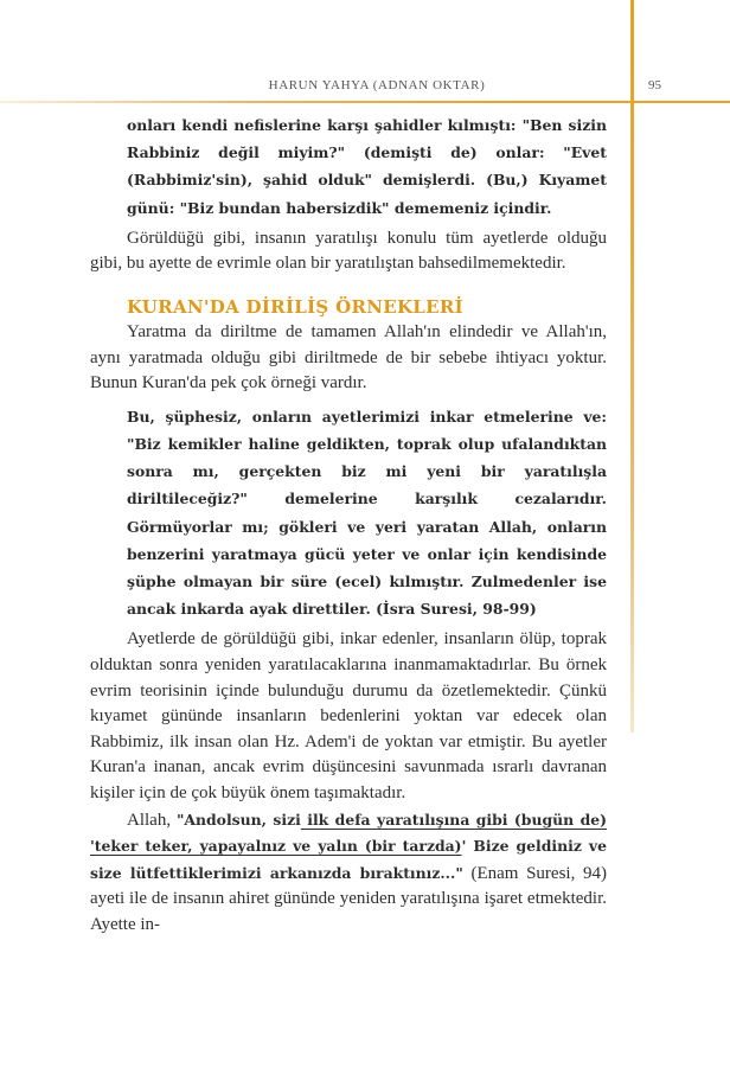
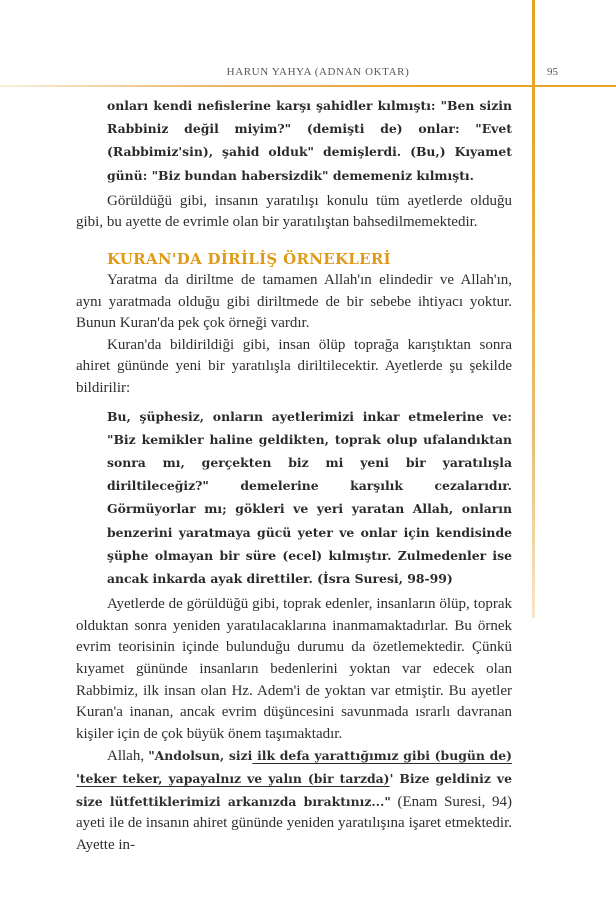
  HARUN YAHYA (ADNAN OKTAR)
  95
- onları kendi nefislerine karşı şahidler kılmıştı: "Ben sizin Rabbiniz değil miyim?" (demişti de) onlar: "Evet (Rabbimiz'sin), şahid olduk" demişlerdi. (Bu,) Kıyamet günü: "Biz bundan habersizdik" dememeniz içindir.
+ onları kendi nefislerine karşı şahidler kılmıştı: "Ben sizin Rabbiniz değil miyim?" (demişti de) onlar: "Evet (Rabbimiz'sin), şahid olduk" demişlerdi. (Bu,) Kıyamet günü: "Biz bundan habersizdik" dememeniz kılmıştı.
  Görüldüğü gibi, insanın yaratılışı konulu tüm ayetlerde olduğu gibi, bu ayette de evrimle olan bir yaratılıştan bahsedilmemektedir.
  KURAN'DA DİRİLİŞ ÖRNEKLERİ
  Yaratma da diriltme de tamamen Allah'ın elindedir ve Allah'ın, aynı yaratmada olduğu gibi diriltmede de bir sebebe ihtiyacı yoktur. Bunun Kuran'da pek çok örneği vardır.
+ Kuran'da bildirildiği gibi, insan ölüp toprağa karıştıktan sonra ahiret gününde yeni bir yaratılışla diriltilecektir. Ayetlerde şu şekilde bildirilir:
  Bu, şüphesiz, onların ayetlerimizi inkar etmelerine ve: "Biz kemikler haline geldikten, toprak olup ufalandıktan sonra mı, gerçekten biz mi yeni bir yaratılışla diriltileceğiz?" demelerine karşılık cezalarıdır. Görmüyorlar mı; gökleri ve yeri yaratan Allah, onların benzerini yaratmaya gücü yeter ve onlar için kendisinde şüphe olmayan bir süre (ecel) kılmıştır. Zulmedenler ise ancak inkarda ayak direttiler. (İsra Suresi, 98-99)
- Ayetlerde de görüldüğü gibi, inkar edenler, insanların ölüp, toprak olduktan sonra yeniden yaratılacaklarına inanmamaktadırlar. Bu örnek evrim teorisinin içinde bulunduğu durumu da özetlemektedir. Çünkü kıyamet gününde insanların bedenlerini yoktan var edecek olan Rabbimiz, ilk insan olan Hz. Adem'i de yoktan var etmiştir. Bu ayetler Kuran'a inanan, ancak evrim düşüncesini savunmada ısrarlı davranan kişiler için de çok büyük önem taşımaktadır.
+ Ayetlerde de görüldüğü gibi, toprak edenler, insanların ölüp, toprak olduktan sonra yeniden yaratılacaklarına inanmamaktadırlar. Bu örnek evrim teorisinin içinde bulunduğu durumu da özetlemektedir. Çünkü kıyamet gününde insanların bedenlerini yoktan var edecek olan Rabbimiz, ilk insan olan Hz. Adem'i de yoktan var etmiştir. Bu ayetler Kuran'a inanan, ancak evrim düşüncesini savunmada ısrarlı davranan kişiler için de çok büyük önem taşımaktadır.
- Allah, "Andolsun, sizi ilk defa yaratılışına gibi (bugün de) 'teker teker, yapayalnız ve yalın (bir tarzda)' Bize geldiniz ve size lütfettiklerimizi arkanızda bıraktınız..." (Enam Suresi, 94) ayeti ile de insanın ahiret gününde yeniden yaratılışına işaret etmektedir. Ayette in-
+ Allah, "Andolsun, sizi ilk defa yarattığımız gibi (bugün de) 'teker teker, yapayalnız ve yalın (bir tarzda)' Bize geldiniz ve size lütfettiklerimizi arkanızda bıraktınız..." (Enam Suresi, 94) ayeti ile de insanın ahiret gününde yeniden yaratılışına işaret etmektedir. Ayette in-
